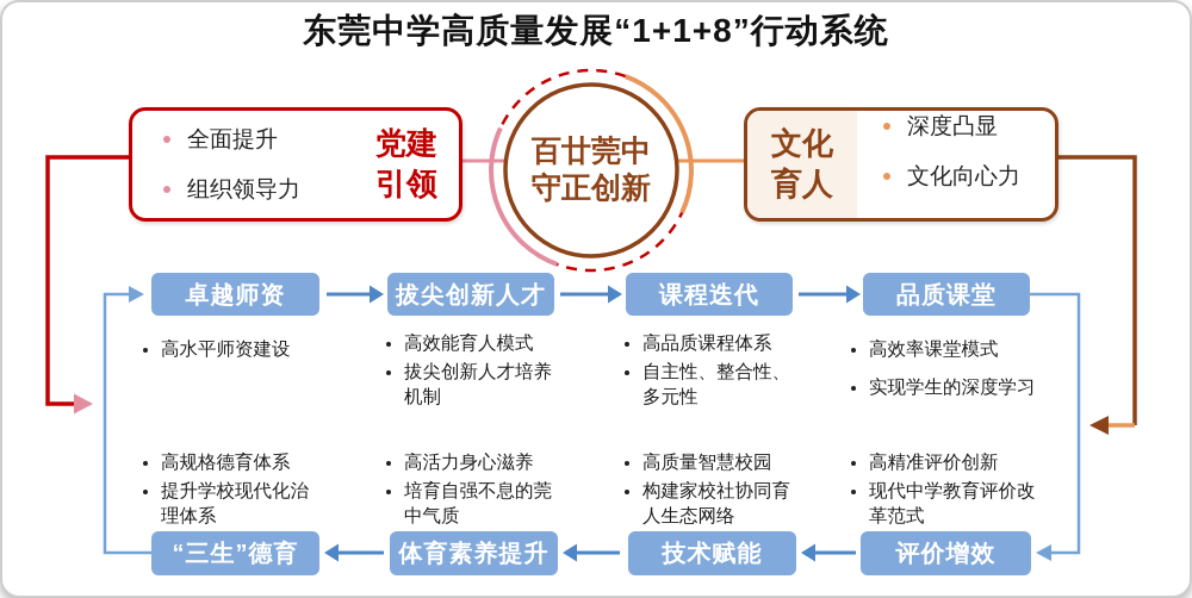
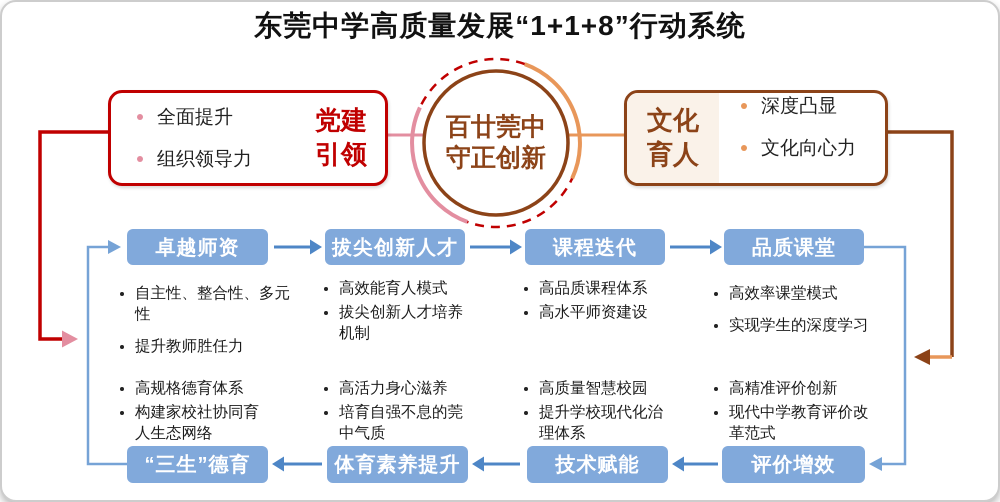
  东莞中学高质量发展“1+1+8”行动系统
  百廿莞中
  守正创新
  全面提升
  组织领导力
  党建
  引领
  文化
  育人
  深度凸显
  文化向心力
  卓越师资
  拔尖创新人才
  课程迭代
  品质课堂
  “三生”德育
  体育素养提升
  技术赋能
  评价增效
- 高水平师资建设
+ 自主性、整合性、多元性
+ 提升教师胜任力
  高效能育人模式
  拔尖创新人才培养机制
  高品质课程体系
- 自主性、整合性、多元性
+ 高水平师资建设
  高效率课堂模式
  实现学生的深度学习
  高规格德育体系
- 提升学校现代化治理体系
+ 构建家校社协同育人生态网络
  高活力身心滋养
  培育自强不息的莞中气质
  高质量智慧校园
- 构建家校社协同育人生态网络
+ 提升学校现代化治理体系
  高精准评价创新
  现代中学教育评价改革范式
